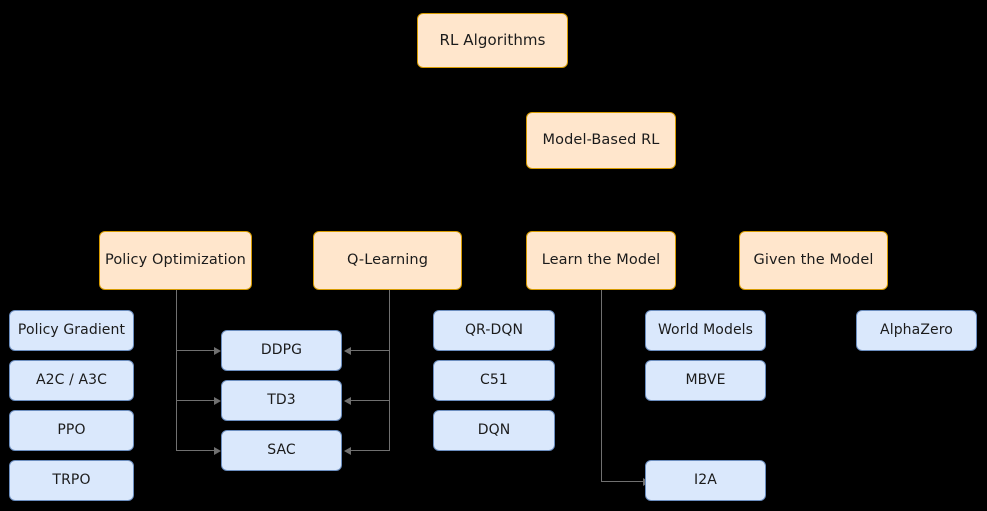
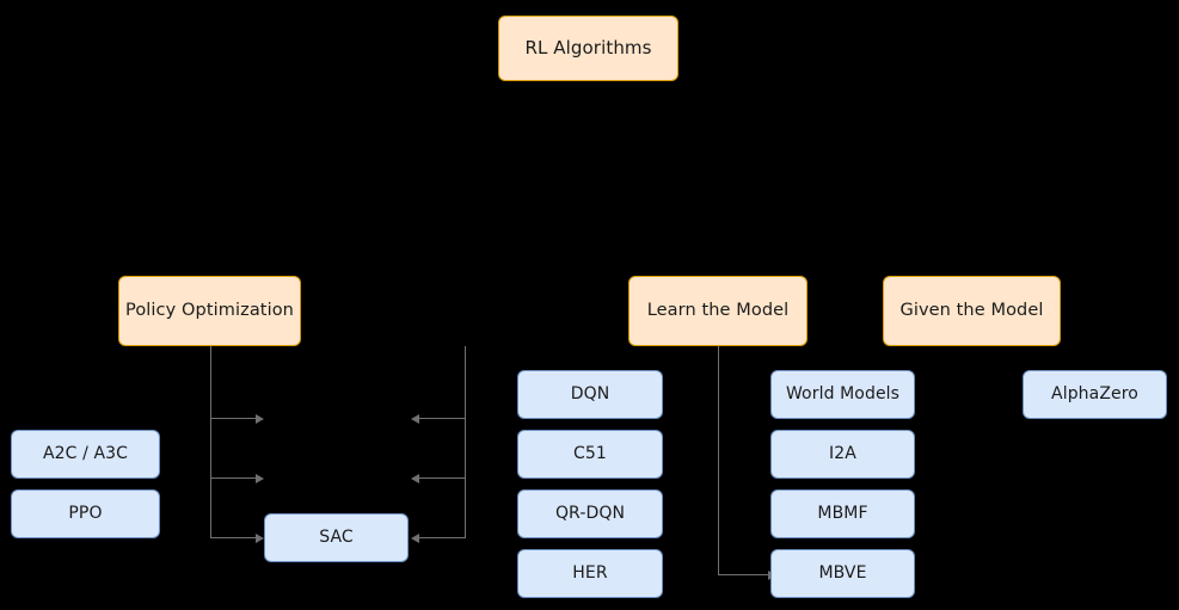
  RL Algorithms
- Model-Based RL
  Policy Optimization
- Q-Learning
  Learn the Model
  Given the Model
- Policy Gradient
  A2C / A3C
  PPO
- TRPO
- DDPG
- TD3
  SAC
- QR-DQN
+ DQN
  C51
- DQN
+ QR-DQN
+ HER
  World Models
- MBVE
+ I2A
+ MBMF
- I2A
+ MBVE
  AlphaZero
